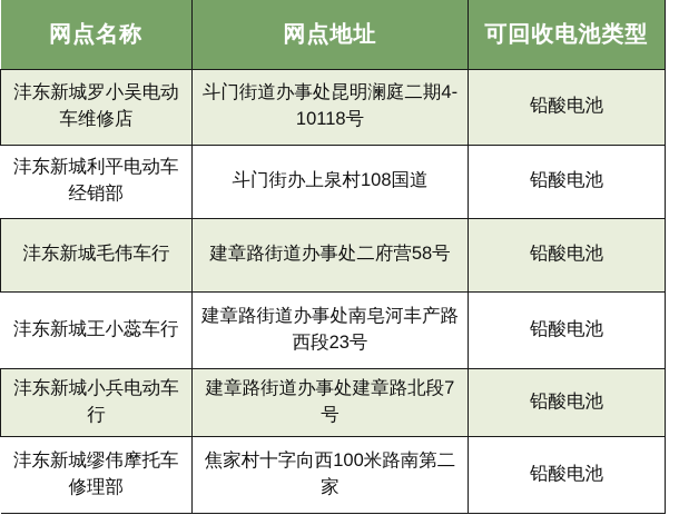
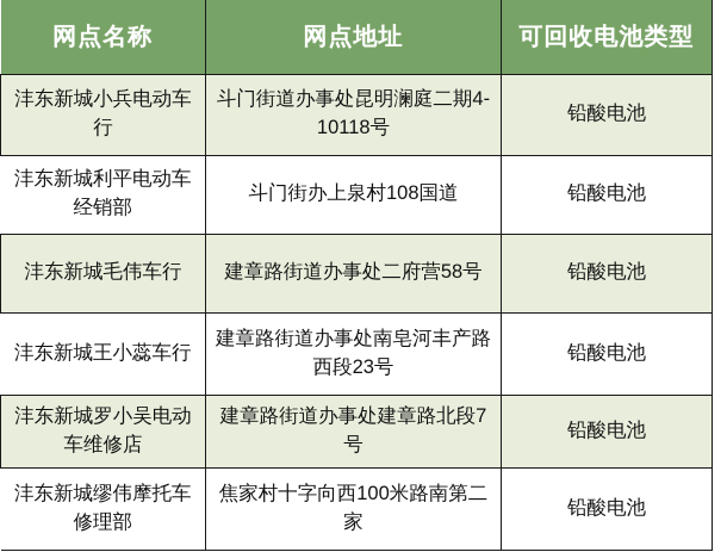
  网点名称	网点地址	可回收电池类型
- 沣东新城罗小吴电动车维修店	斗门街道办事处昆明澜庭二期4-10118号	铅酸电池
+ 沣东新城小兵电动车行	斗门街道办事处昆明澜庭二期4-10118号	铅酸电池
  沣东新城利平电动车经销部	斗门街办上泉村108国道	铅酸电池
  沣东新城毛伟车行	建章路街道办事处二府营58号	铅酸电池
  沣东新城王小蕊车行	建章路街道办事处南皂河丰产路西段23号	铅酸电池
- 沣东新城小兵电动车行	建章路街道办事处建章路北段7号	铅酸电池
+ 沣东新城罗小吴电动车维修店	建章路街道办事处建章路北段7号	铅酸电池
  沣东新城缪伟摩托车修理部	焦家村十字向西100米路南第二家	铅酸电池
